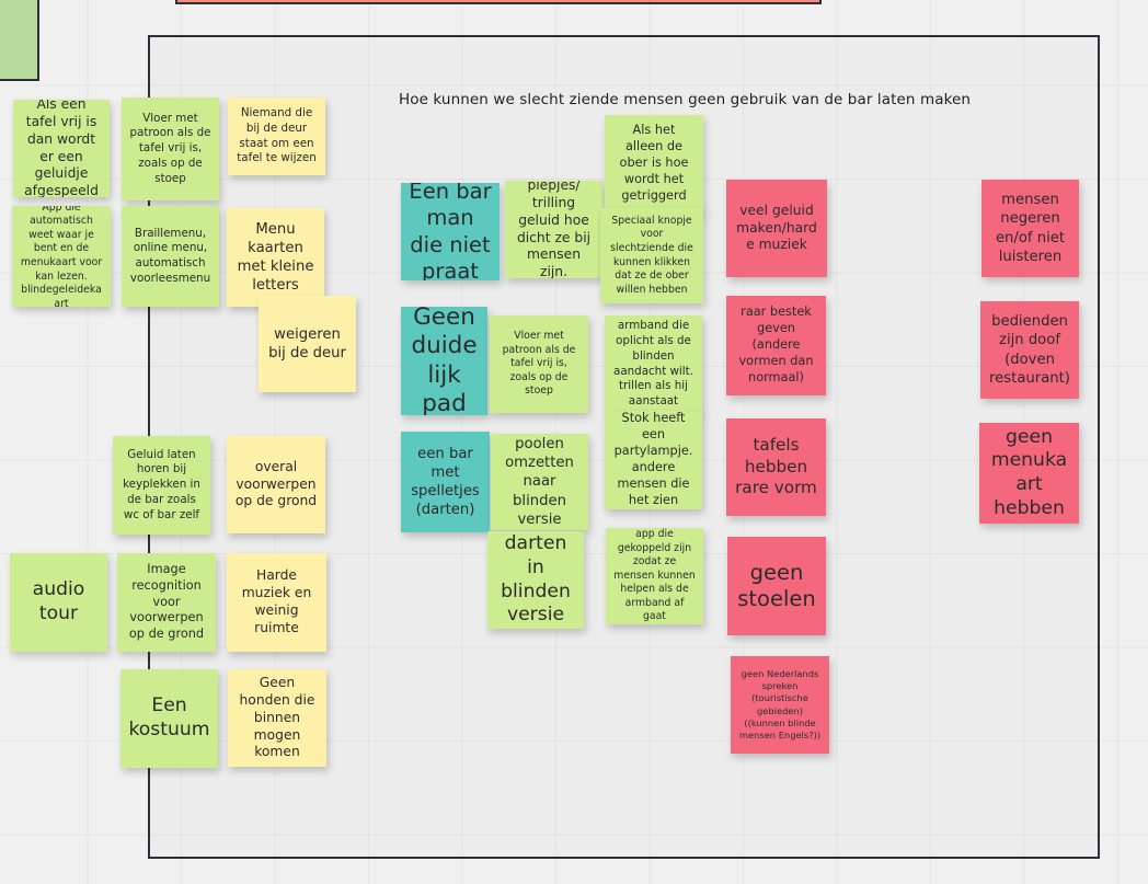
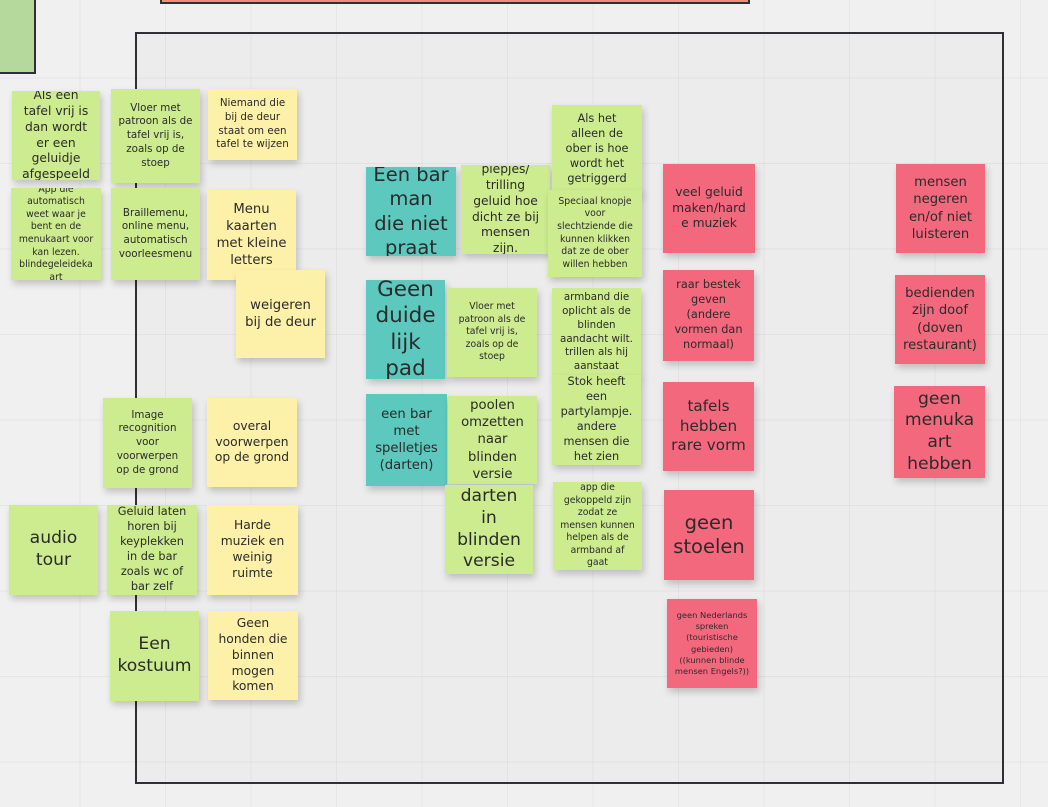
- Hoe kunnen we slecht ziende mensen geen gebruik van de bar laten maken
  Als een tafel vrij is dan wordt er een geluidje afgespeeld
  Vloer met patroon als de tafel vrij is, zoals op de stoep
  Niemand die bij de deur staat om een tafel te wijzen
  App die automatisch weet waar je bent en de menukaart voor kan lezen. blindegeleidekaart
  Braillemenu, online menu, automatisch voorleesmenu
  Menu kaarten met kleine letters
  weigeren bij de deur
- Geluid laten horen bij keyplekken in de bar zoals wc of bar zelf
+ Image recognition voor voorwerpen op de grond
  overal voorwerpen op de grond
  audio tour
- Image recognition voor voorwerpen op de grond
+ Geluid laten horen bij keyplekken in de bar zoals wc of bar zelf
  Harde muziek en weinig ruimte
  Een kostuum
  Geen honden die binnen mogen komen
  Een bar man die niet praat
  piepjes/ trilling geluid hoe dicht ze bij mensen zijn.
  Als het alleen de ober is hoe wordt het getriggerd
  Speciaal knopje voor slechtziende die kunnen klikken dat ze de ober willen hebben
  Geen duidelijk pad
  Vloer met patroon als de tafel vrij is, zoals op de stoep
  armband die oplicht als de blinden aandacht wilt. trillen als hij aanstaat
  een bar met spelletjes (darten)
  poolen omzetten naar blinden versie
  Stok heeft een partylampje. andere mensen die het zien
  darten in blinden versie
  app die gekoppeld zijn zodat ze mensen kunnen helpen als de armband af gaat
  veel geluid maken/harde muziek
  raar bestek geven (andere vormen dan normaal)
  tafels hebben rare vorm
  geen stoelen
  geen Nederlands spreken (touristische gebieden) ((kunnen blinde mensen Engels?))
  mensen negeren en/of niet luisteren
  bedienden zijn doof (doven restaurant)
  geen menukaart hebben
